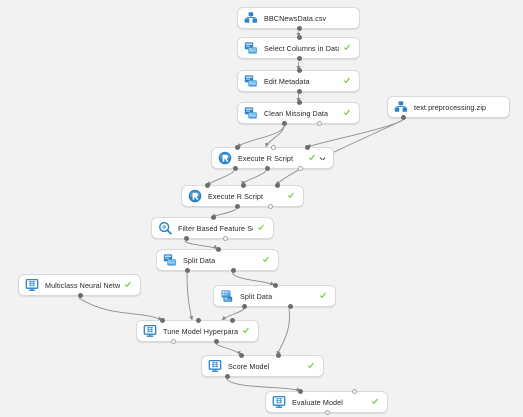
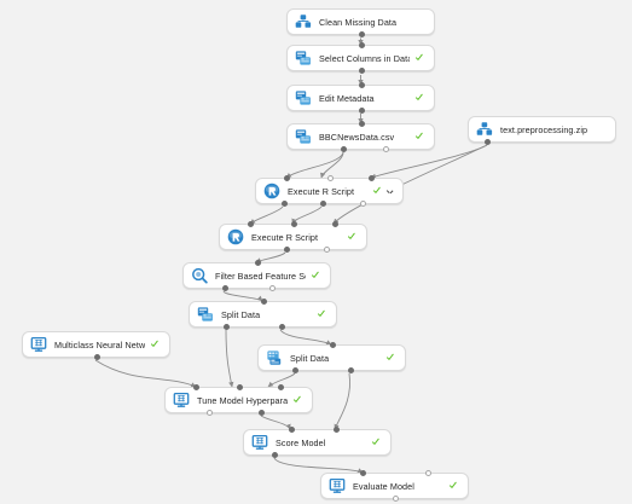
- BBCNewsData.csv
+ Clean Missing Data
  Select Columns in Dat
  Edit Metadata
- Clean Missing Data
+ BBCNewsData.csv
  text.preprocessing.zip
  Execute R Script
  Execute R Script
  Filter Based Feature S
  Split Data
  Multiclass Neural Netw
  Split Data
  Tune Model Hyperpara
  Score Model
  Evaluate Model
